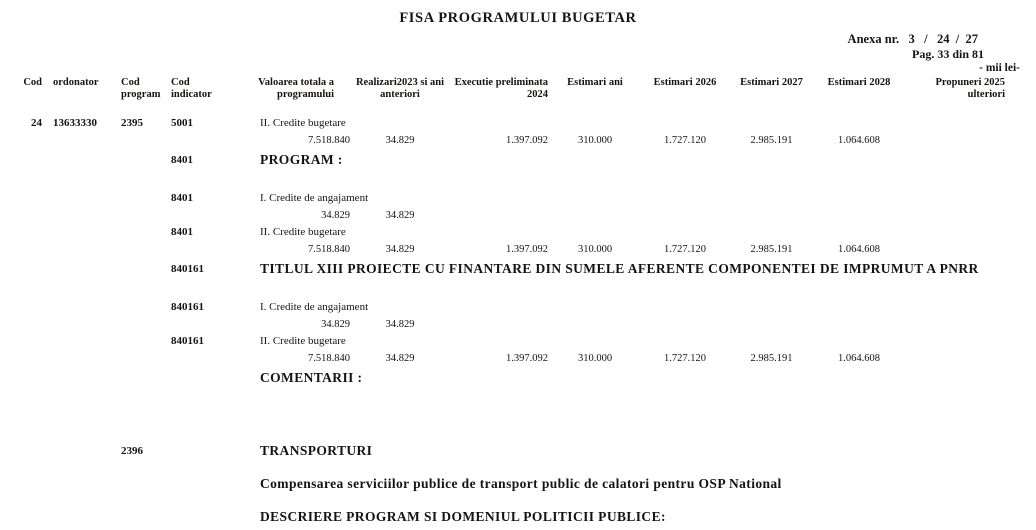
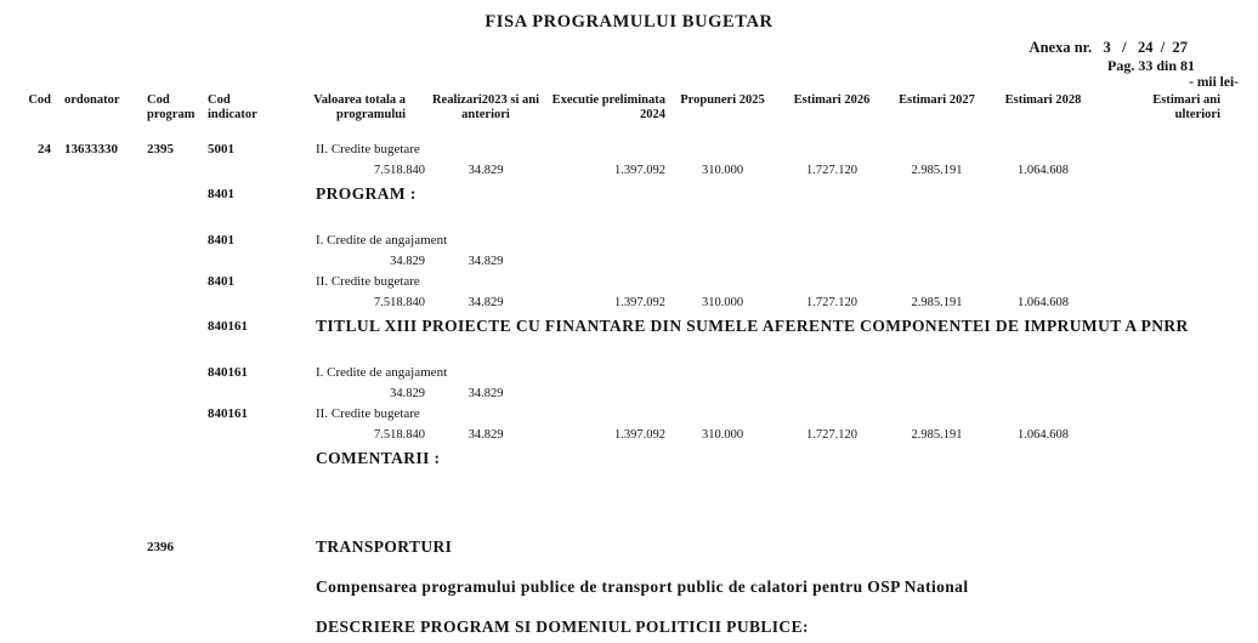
  FISA PROGRAMULUI BUGETAR
  Anexa nr. 3 / 24 / 27
  Pag. 33 din 81
  - mii lei-
  Cod
  ordonator
  Cod
  program
  Cod
  indicator
  Valoarea totala a
  programului
  Realizari2023 si ani
  anteriori
  Executie preliminata
  2024
- Estimari ani
+ Propuneri 2025
  Estimari 2026
  Estimari 2027
  Estimari 2028
- Propuneri 2025
+ Estimari ani
  ulteriori
  24
  13633330
  2395
  5001
  II. Credite bugetare
  7.518.840
  34.829
  1.397.092
  310.000
  1.727.120
  2.985.191
  1.064.608
  8401
  PROGRAM :
  8401
  I. Credite de angajament
  34.829
  34.829
  8401
  II. Credite bugetare
  7.518.840
  34.829
  1.397.092
  310.000
  1.727.120
  2.985.191
  1.064.608
  840161
  TITLUL XIII PROIECTE CU FINANTARE DIN SUMELE AFERENTE COMPONENTEI DE IMPRUMUT A PNRR
  840161
  I. Credite de angajament
  34.829
  34.829
  840161
  II. Credite bugetare
  7.518.840
  34.829
  1.397.092
  310.000
  1.727.120
  2.985.191
  1.064.608
  COMENTARII :
  2396
  TRANSPORTURI
- Compensarea serviciilor publice de transport public de calatori pentru OSP National
+ Compensarea programului publice de transport public de calatori pentru OSP National
  DESCRIERE PROGRAM SI DOMENIUL POLITICII PUBLICE:
